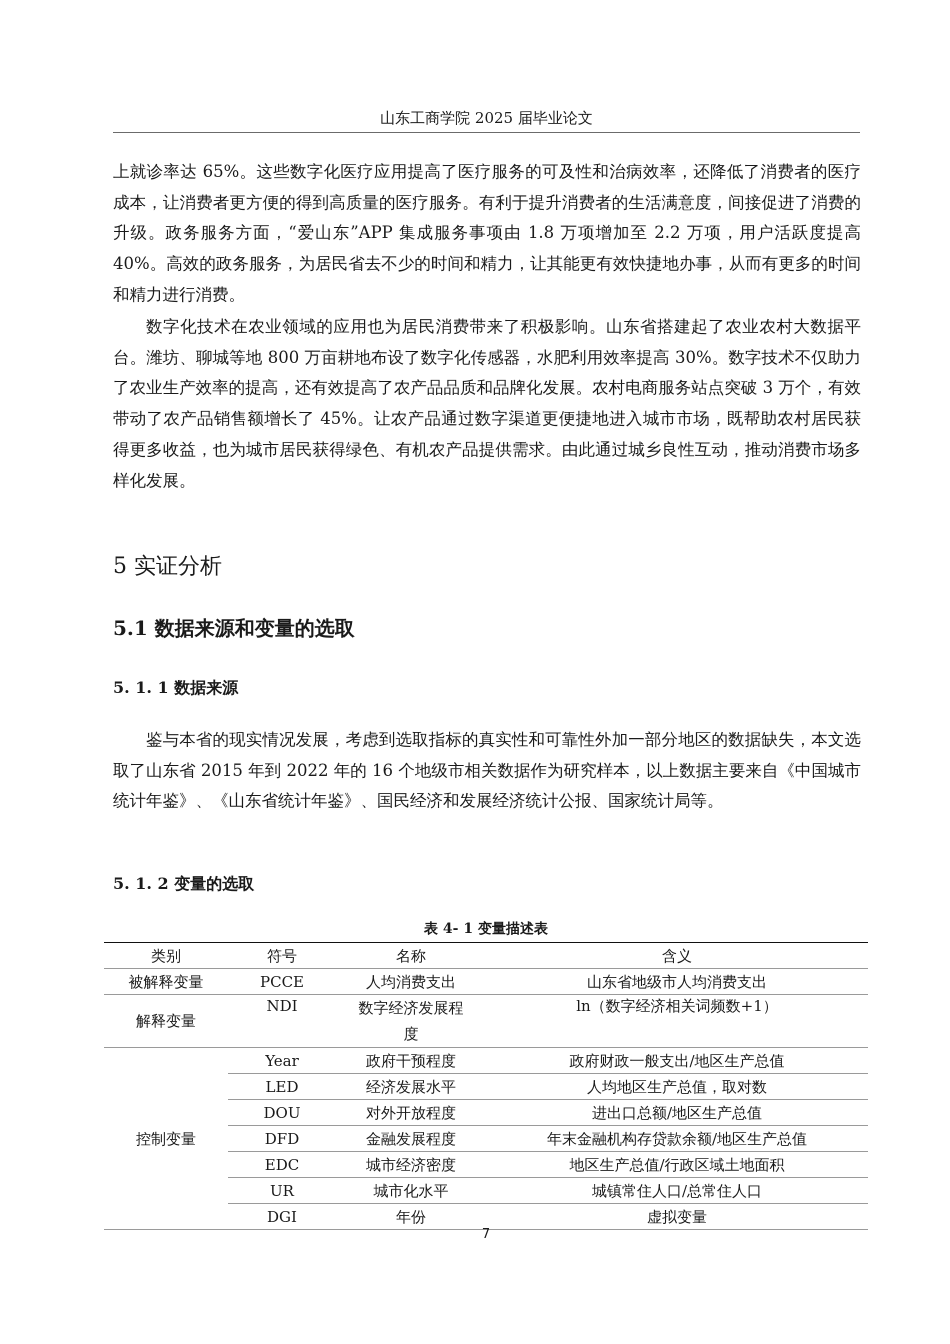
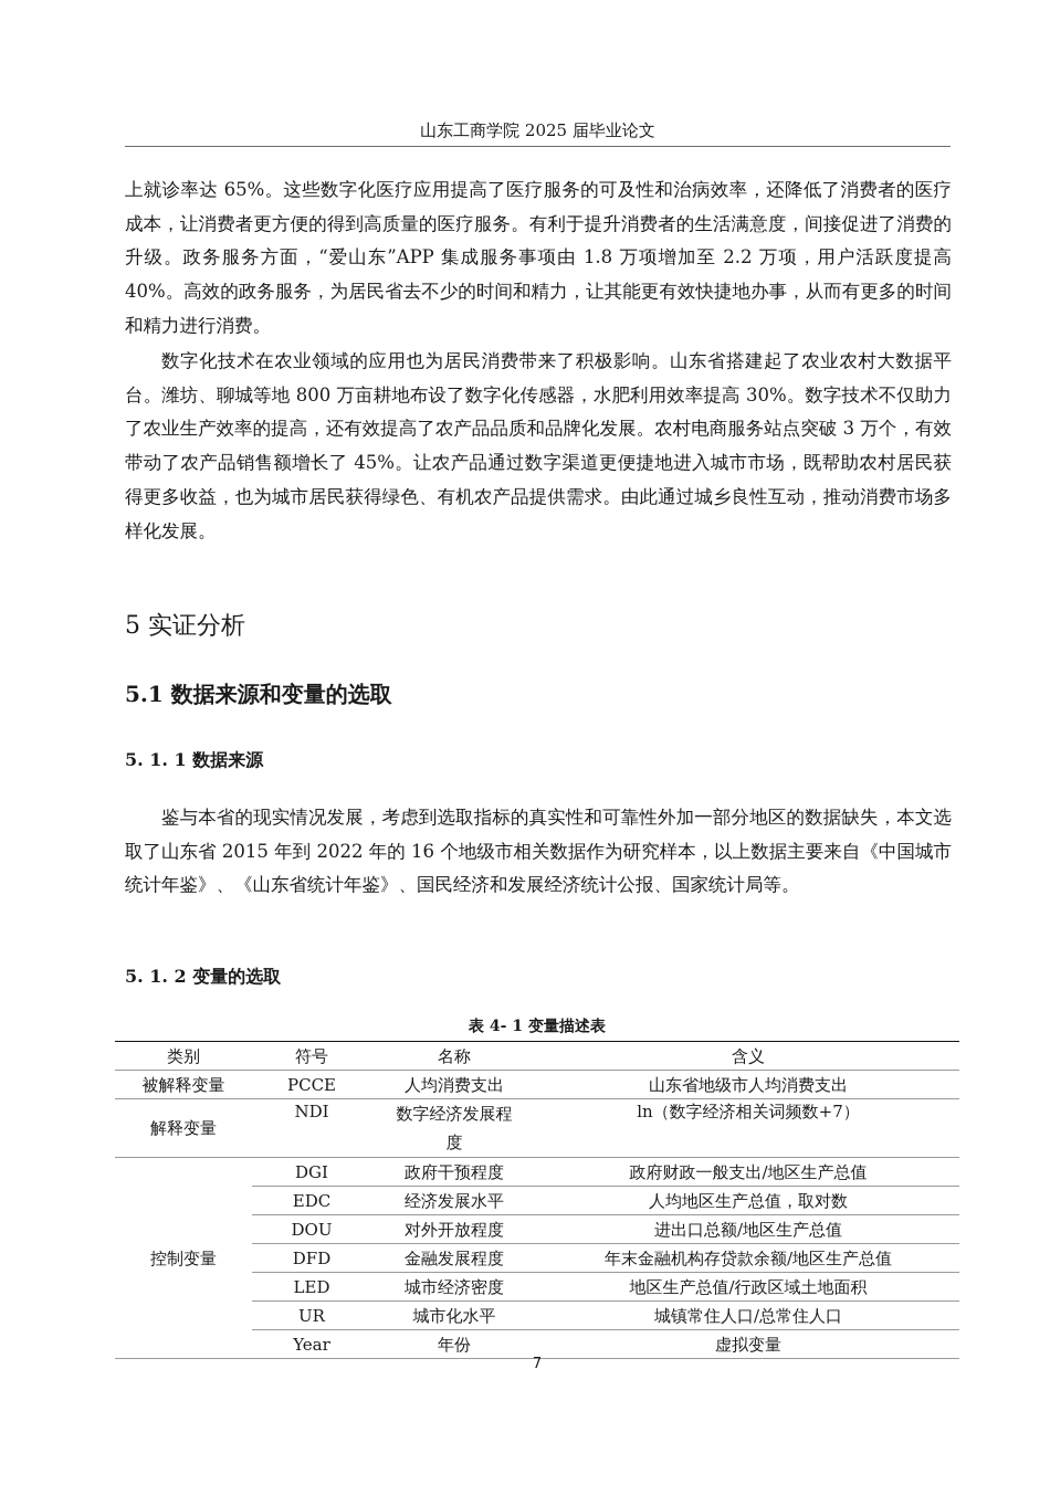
  山东工商学院 2025 届毕业论文
  上就诊率达 65%。这些数字化医疗应用提高了医疗服务的可及性和治病效率，还降低了消费者的医疗成本，让消费者更方便的得到高质量的医疗服务。有利于提升消费者的生活满意度，间接促进了消费的升级。政务服务方面，“爱山东”APP 集成服务事项由 1.8 万项增加至 2.2 万项，用户活跃度提高 40%。高效的政务服务，为居民省去不少的时间和精力，让其能更有效快捷地办事，从而有更多的时间和精力进行消费。
  数字化技术在农业领域的应用也为居民消费带来了积极影响。山东省搭建起了农业农村大数据平台。潍坊、聊城等地 800 万亩耕地布设了数字化传感器，水肥利用效率提高 30%。数字技术不仅助力了农业生产效率的提高，还有效提高了农产品品质和品牌化发展。农村电商服务站点突破 3 万个，有效带动了农产品销售额增长了 45%。让农产品通过数字渠道更便捷地进入城市市场，既帮助农村居民获得更多收益，也为城市居民获得绿色、有机农产品提供需求。由此通过城乡良性互动，推动消费市场多样化发展。
  5 实证分析
  5.1 数据来源和变量的选取
  5. 1. 1 数据来源
  鉴与本省的现实情况发展，考虑到选取指标的真实性和可靠性外加一部分地区的数据缺失，本文选取了山东省 2015 年到 2022 年的 16 个地级市相关数据作为研究样本，以上数据主要来自《中国城市统计年鉴》、《山东省统计年鉴》、国民经济和发展经济统计公报、国家统计局等。
  5. 1. 2 变量的选取
  表 4- 1 变量描述表
  类别	符号	名称	含义
  被解释变量	PCCE	人均消费支出	山东省地级市人均消费支出
- 解释变量	NDI	数字经济发展程度	ln（数字经济相关词频数+1）
+ 解释变量	NDI	数字经济发展程度	ln（数字经济相关词频数+7）
- 控制变量	Year	政府干预程度	政府财政一般支出/地区生产总值
+ 控制变量	DGI	政府干预程度	政府财政一般支出/地区生产总值
- LED	经济发展水平	人均地区生产总值，取对数
+ EDC	经济发展水平	人均地区生产总值，取对数
  DOU	对外开放程度	进出口总额/地区生产总值
  DFD	金融发展程度	年末金融机构存贷款余额/地区生产总值
- EDC	城市经济密度	地区生产总值/行政区域土地面积
+ LED	城市经济密度	地区生产总值/行政区域土地面积
  UR	城市化水平	城镇常住人口/总常住人口
- DGI	年份	虚拟变量
+ Year	年份	虚拟变量
  7
